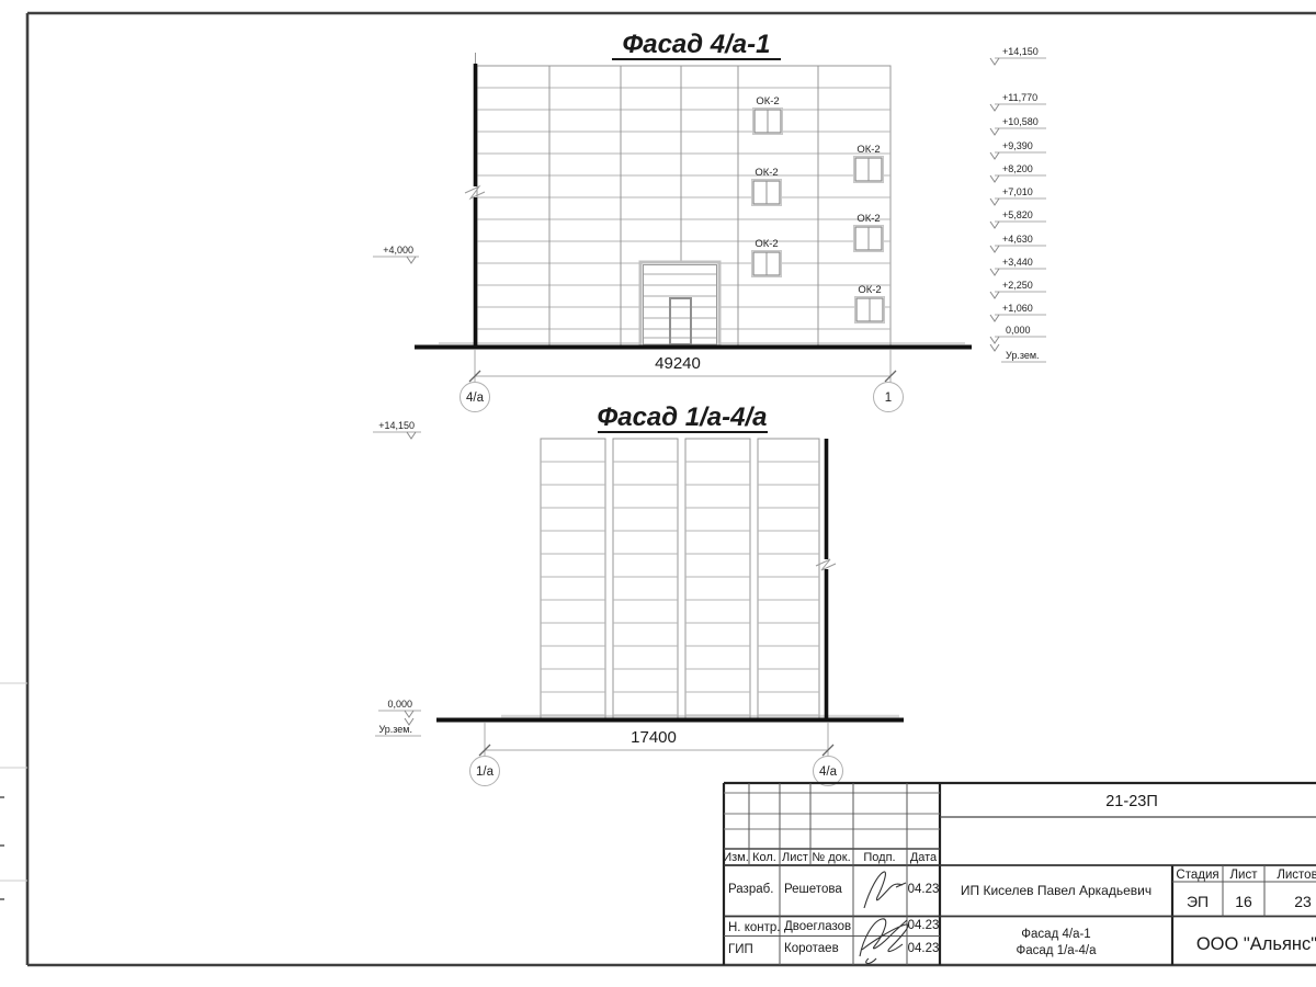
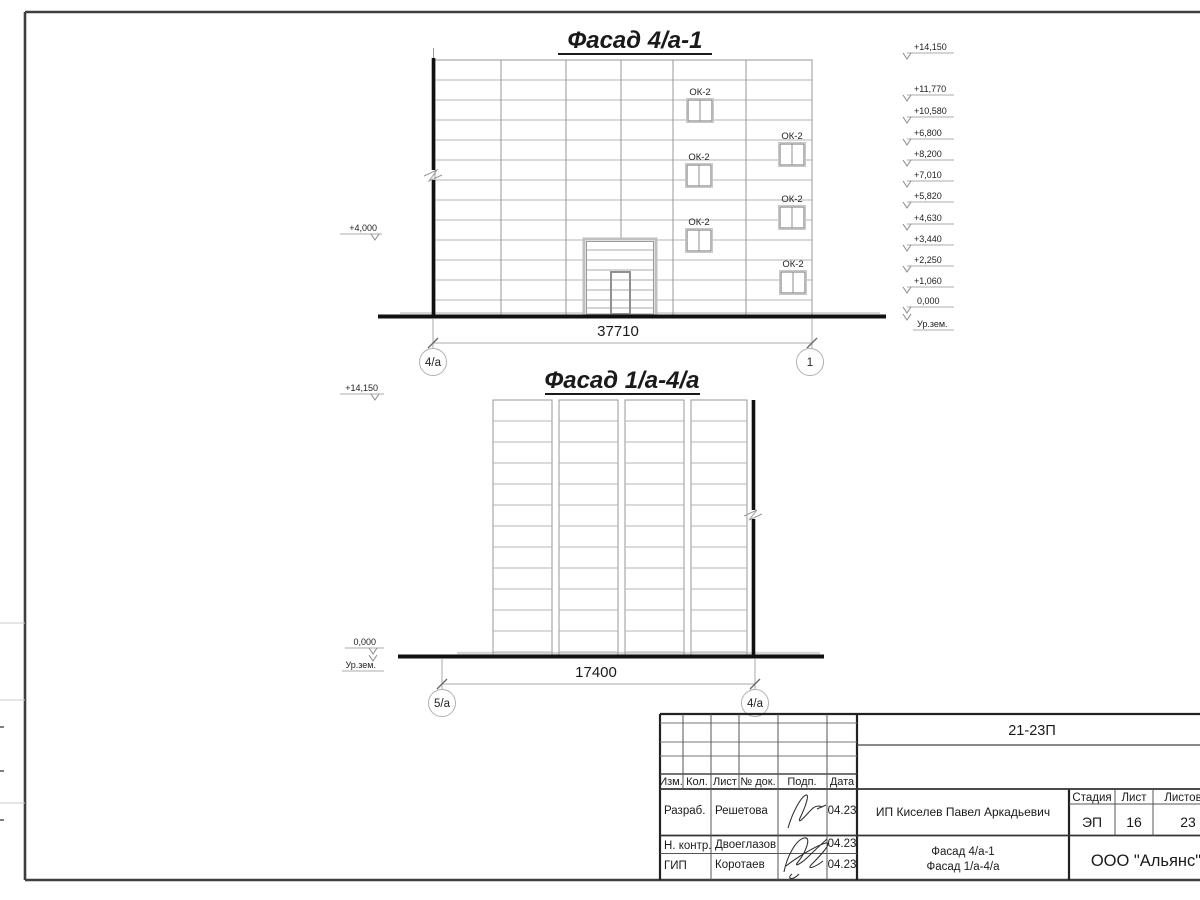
  Фасад 4/а-1
  ОК-2
  ОК-2
  ОК-2
  ОК-2
  ОК-2
  ОК-2
- 49240
+ 37710
  4/а
  1
  +4,000
  +14,150
  +11,770
  +10,580
- +9,390
+ +6,800
  +8,200
  +7,010
  +5,820
  +4,630
  +3,440
  +2,250
  +1,060
  0,000
  Ур.зем.
  Фасад 1/а-4/а
  +14,150
  0,000
  Ур.зем.
  17400
- 1/а
+ 5/а
  4/а
  21-23П
  Изм.
  Кол.
  Лист
  № док.
  Подп.
  Дата
  Разраб.
  Решетова
  04.23
  Н. контр.
  Двоеглазов
  04.23
  ГИП
  Коротаев
  04.23
  ИП Киселев Павел Аркадьевич
  Стадия
  Лист
  Листов
  ЭП
  16
  23
  Фасад 4/а-1
  Фасад 1/а-4/а
  ООО "Альянс"
